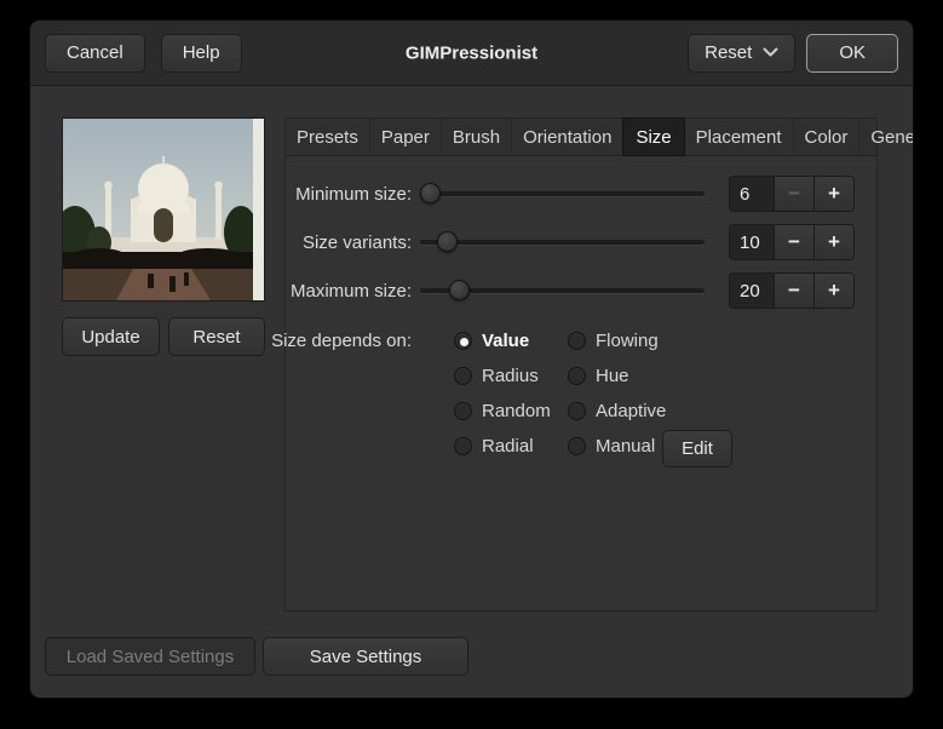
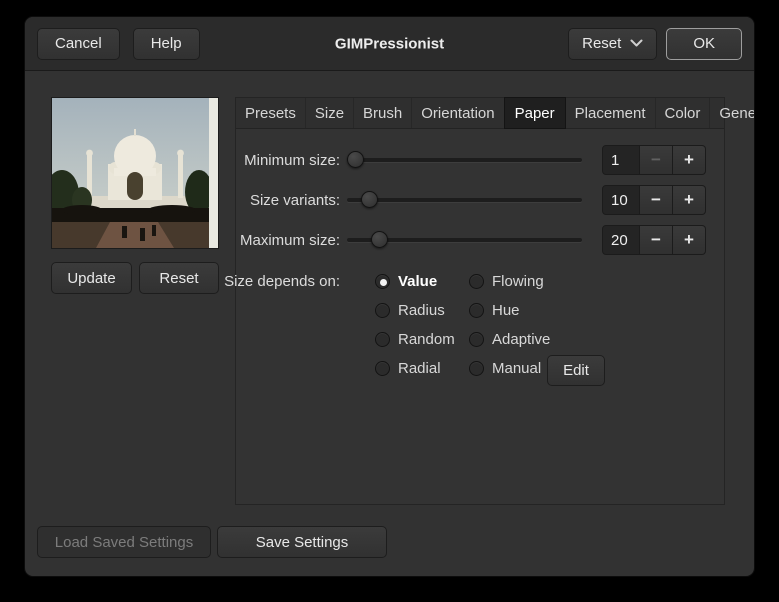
  Cancel
  Help
  GIMPressionist
  Reset
  OK
  Update
  Reset
  Presets
- Paper
+ Size
  Brush
  Orientation
- Size
+ Paper
  Placement
  Color
  Minimum size:
- 6
+ 1
  −
  +
  Size variants:
  10
  −
  +
  Maximum size:
  20
  −
  +
  Size depends on:
  Value
  Radius
  Random
  Radial
  Flowing
  Hue
  Adaptive
  Manual
  Edit
  Load Saved Settings
  Save Settings
